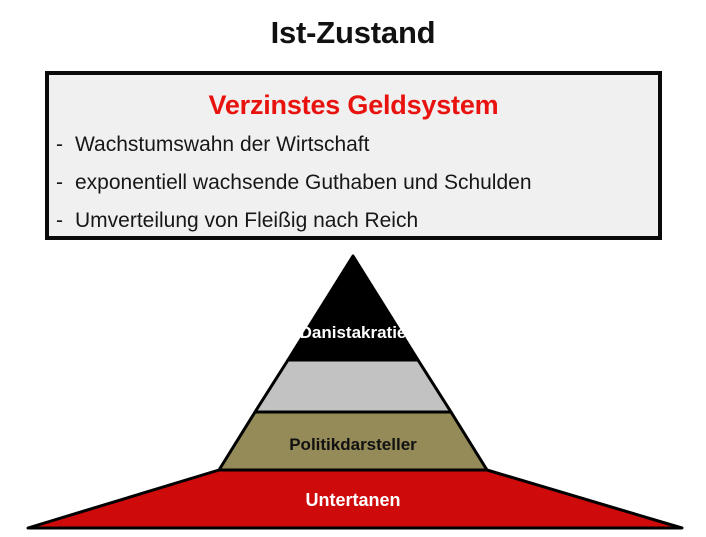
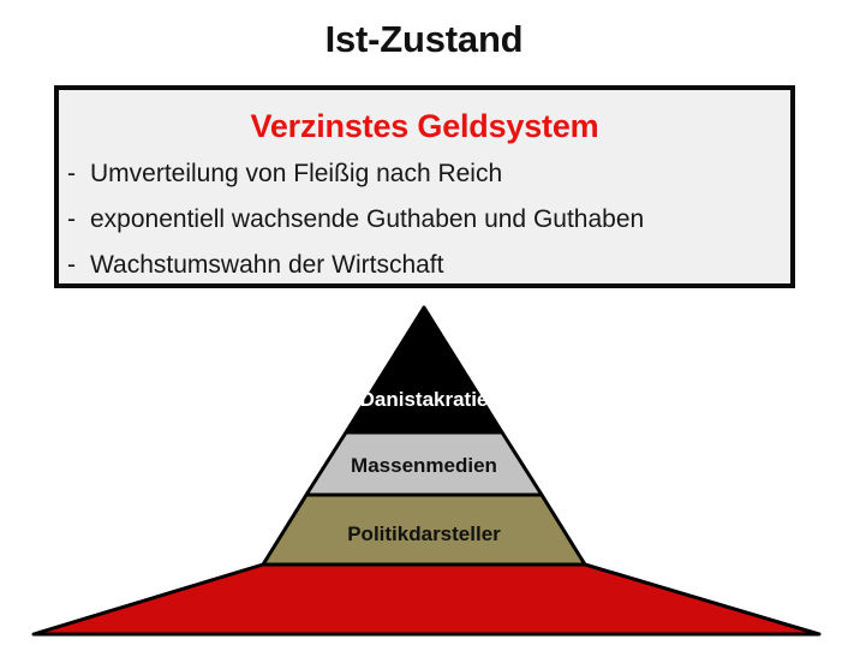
  Ist-Zustand
  Verzinstes Geldsystem
  -
- Wachstumswahn der Wirtschaft
+ Umverteilung von Fleißig nach Reich
  -
- exponentiell wachsende Guthaben und Schulden
+ exponentiell wachsende Guthaben und Guthaben
  -
- Umverteilung von Fleißig nach Reich
+ Wachstumswahn der Wirtschaft
  Danistakratie
+ Massenmedien
  Politikdarsteller
- Untertanen
